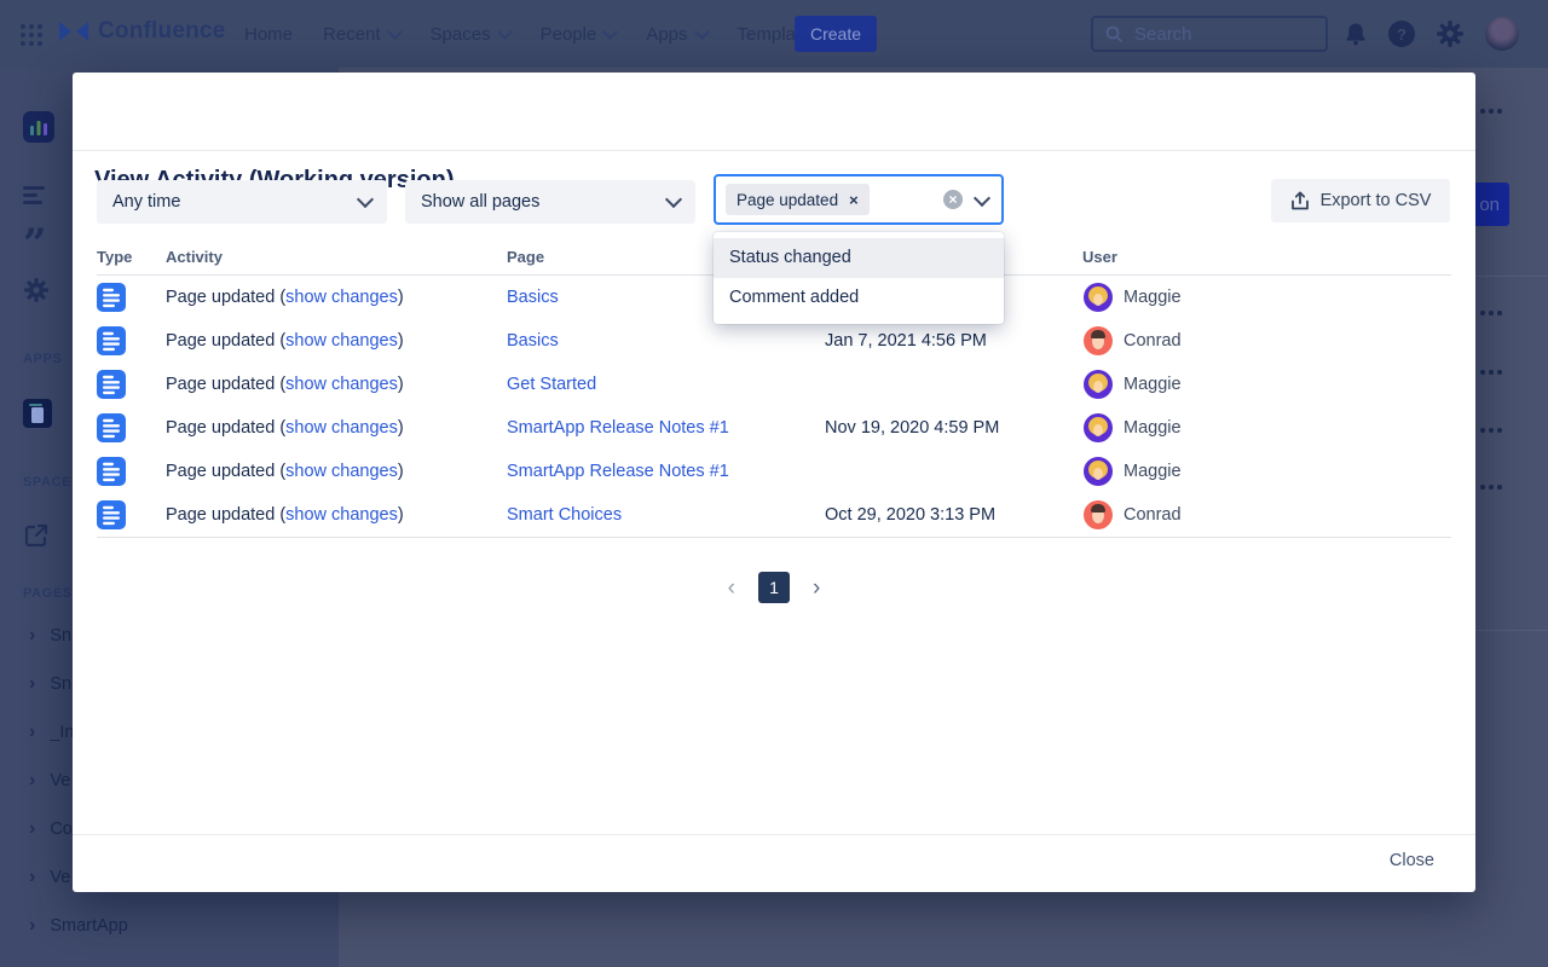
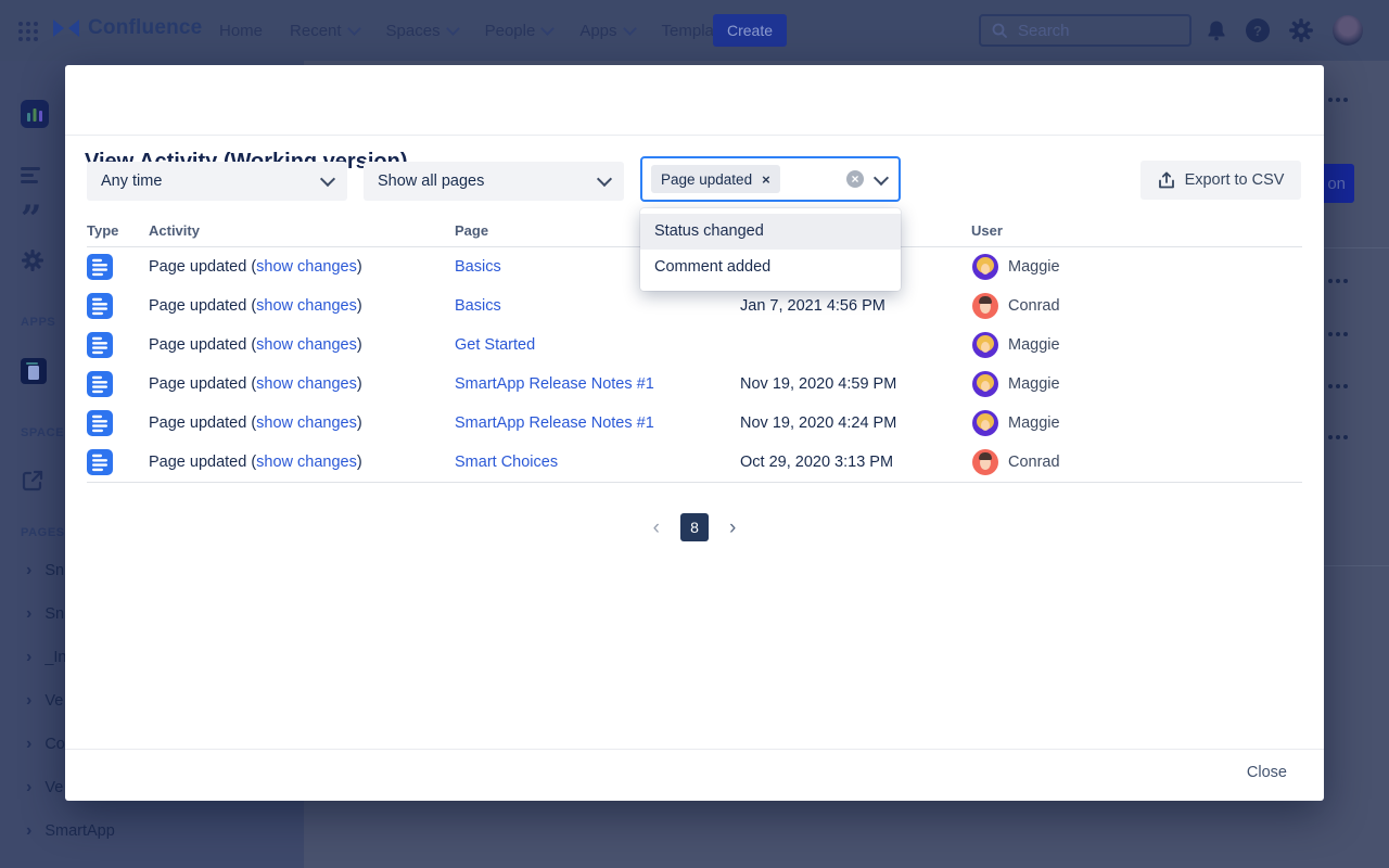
  Create
  Search
  ”
  SPACE
  PAGES
  Sn
  Sn
  _In
  Ve
  Co
  Ve
  SmartApp
  on
  Any time
  Show all pages
  Page updated
  Export to CSV
  Type
  Activity
  Page
  User
  Page updated (
  show changes
  )
  Basics
  Maggie
  Page updated (
  show changes
  )
  Basics
  Jan 7, 2021 4:56 PM
  Conrad
  Page updated (
  show changes
  )
  Get Started
  Maggie
  Page updated (
  show changes
  )
  SmartApp Release Notes #1
  Nov 19, 2020 4:59 PM
  Maggie
  Page updated (
  show changes
  )
  SmartApp Release Notes #1
+ Nov 19, 2020 4:24 PM
  Maggie
  Page updated (
  show changes
  )
  Smart Choices
  Oct 29, 2020 3:13 PM
  Conrad
  Status changed
  Comment added
- 1
+ 8
  Close
